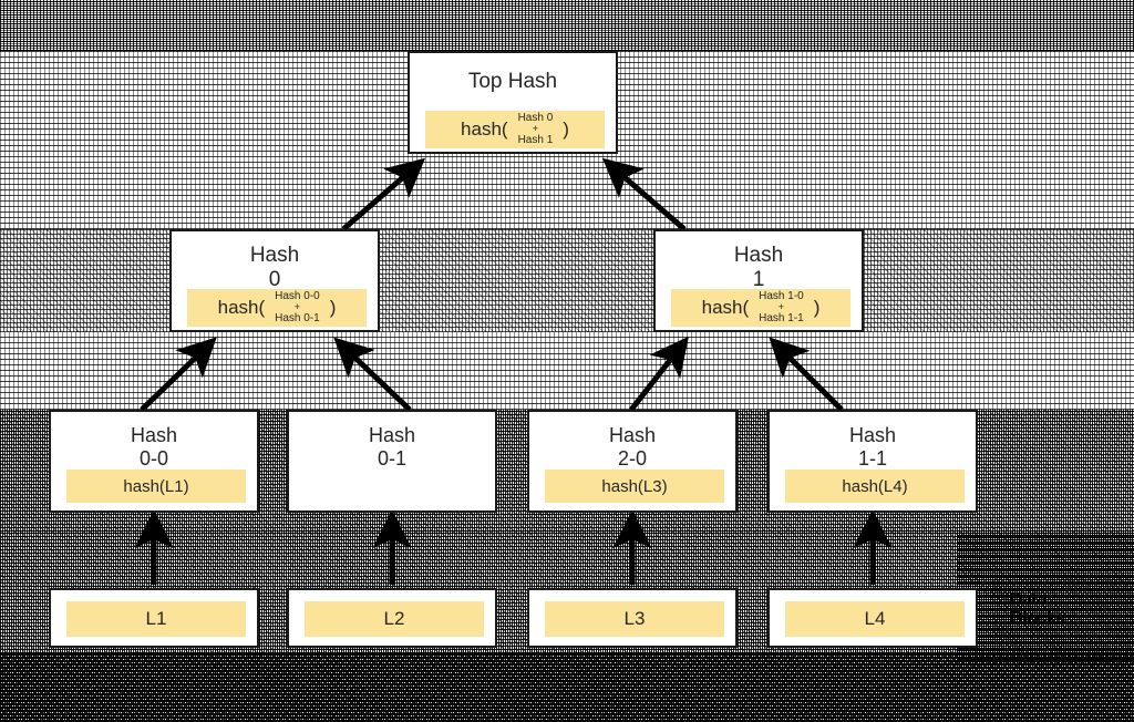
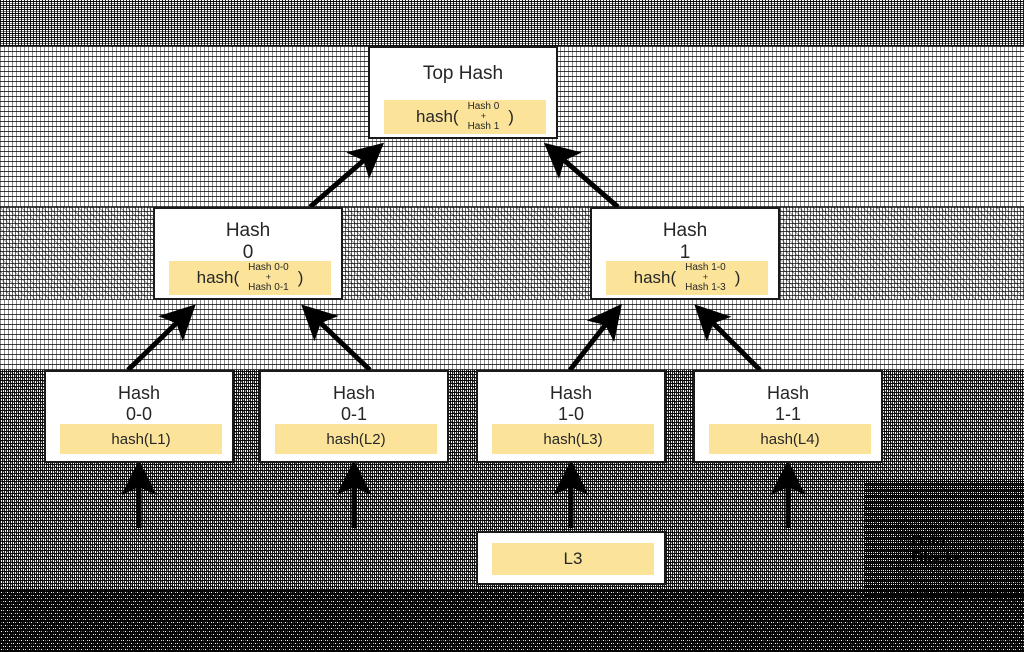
  Top Hash
  hash(
  Hash 0
  +
  Hash 1
  )
  Hash
  0
  hash(
  Hash 0-0
  +
  Hash 0-1
  )
  Hash
  1
  hash(
  Hash 1-0
  +
- Hash 1-1
+ Hash 1-3
  )
  Hash
  0-0
  hash(L1)
  Hash
  0-1
+ hash(L2)
  Hash
- 2-0
+ 1-0
  hash(L3)
  Hash
  1-1
  hash(L4)
- L1
- L2
  L3
- L4
